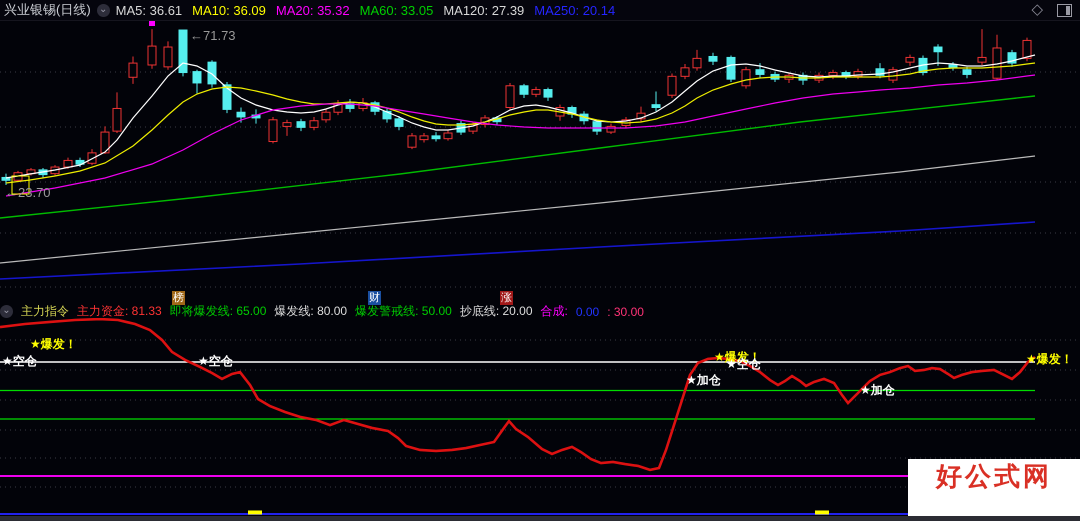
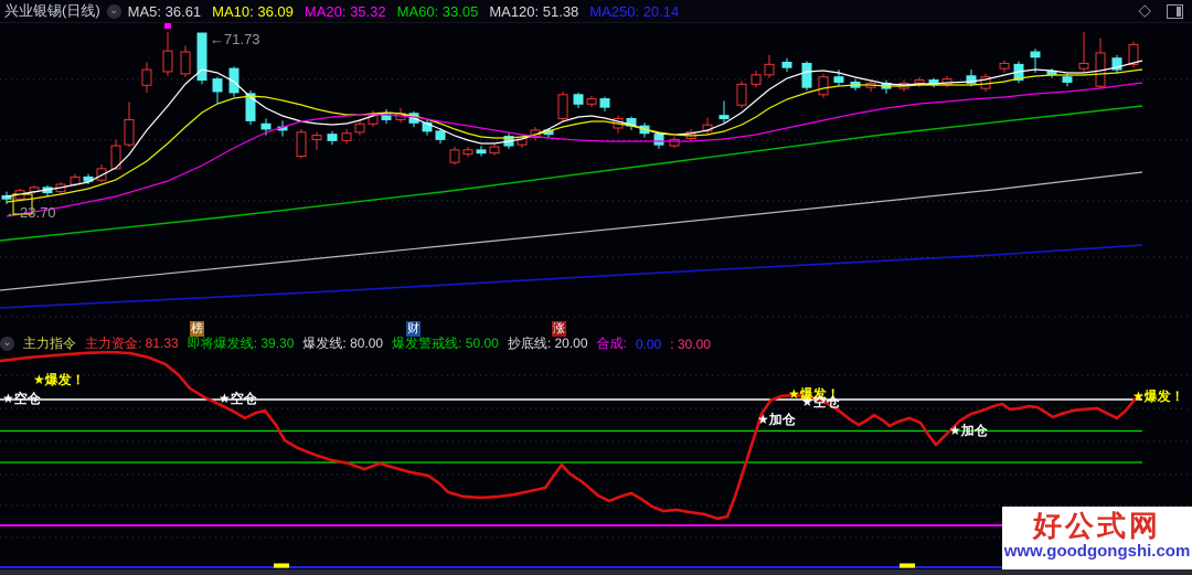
  兴业银锡(日线)
  ⌄
  MA5: 36.61
  MA10: 36.09
  MA20: 35.32
  MA60: 33.05
- MA120: 27.39
+ MA120: 51.38
  MA250: 20.14
  ◇
  ←71.73
  ←23.70
  榜
  财
  涨
  ⌄
  主力指令
  主力资金: 81.33
- 即将爆发线: 65.00
+ 即将爆发线: 39.30
  爆发线: 80.00
  爆发警戒线: 50.00
  抄底线: 20.00
  合成:
  0.00
  : 30.00
  ★爆发！
  ★空仓
  ★空仓
  ★加仓
  ★爆发！
  ★空仓
  ★加仓
  ★爆发！
  好公式网
+ www.goodgongshi.com
